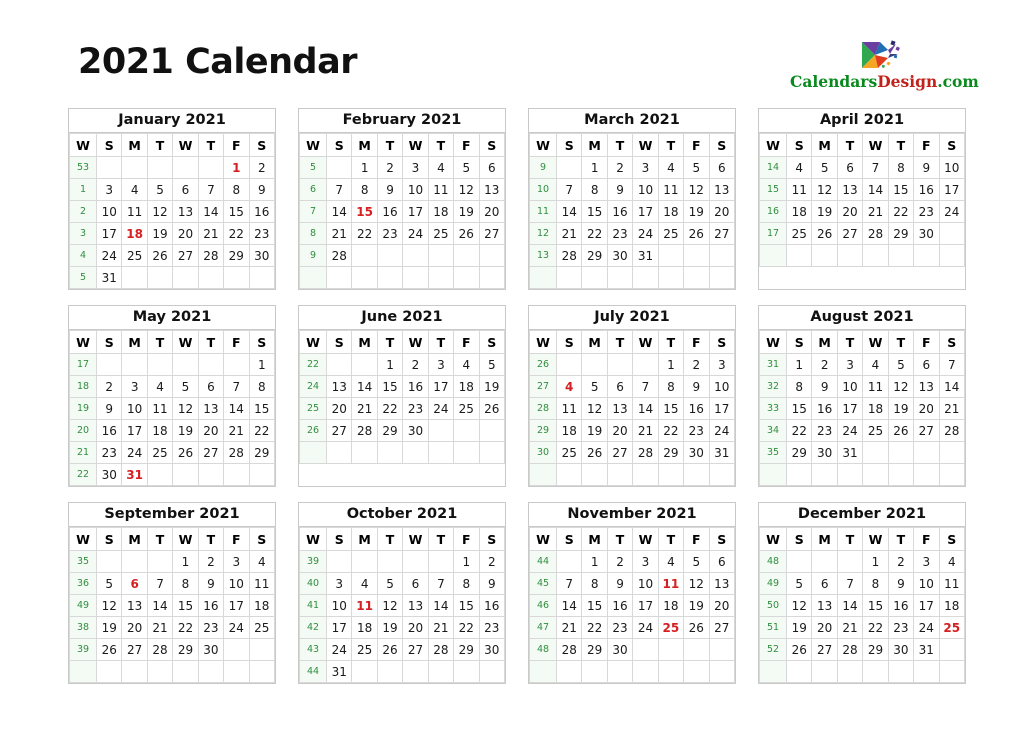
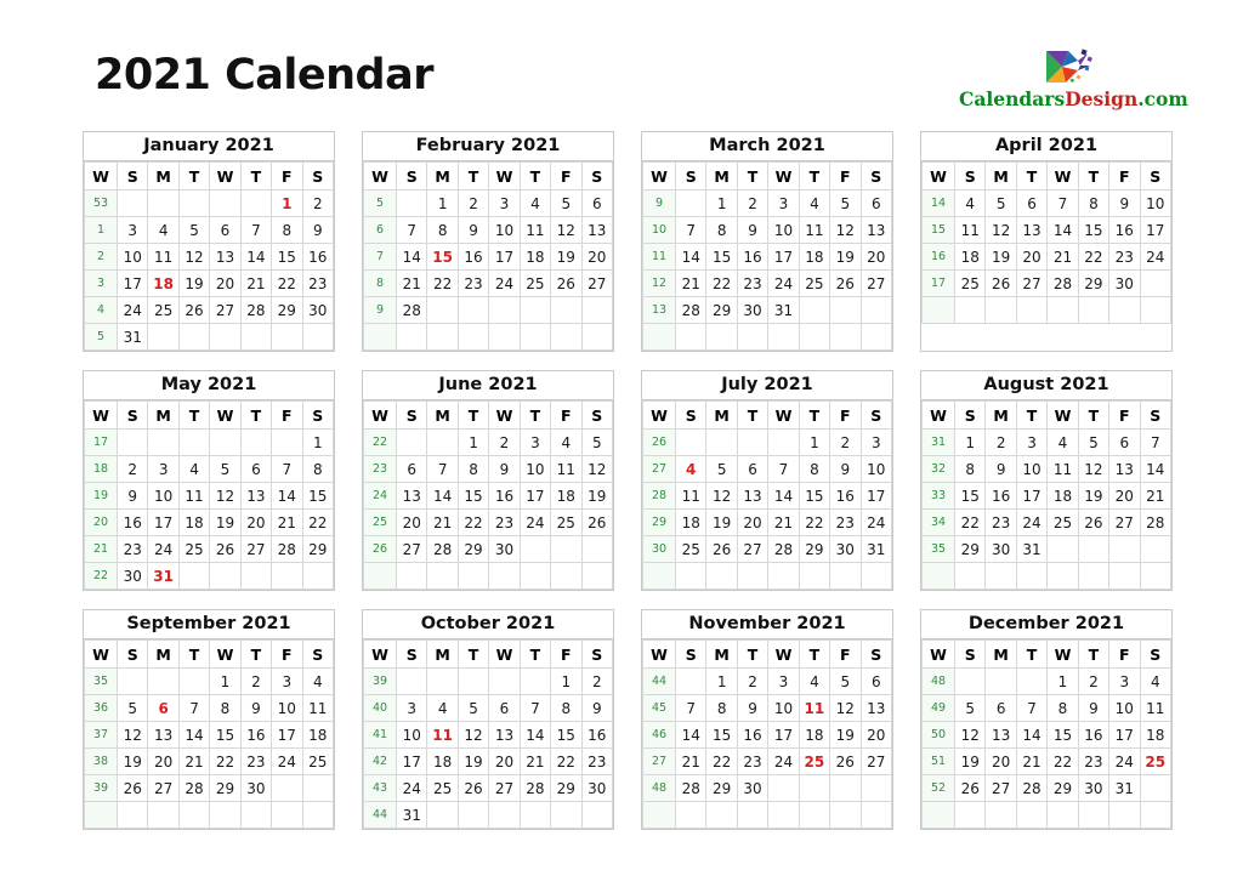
  2021 Calendar
  CalendarsDesign.com
  January 2021
  W	S	M	T	W	T	F	S
  53						1	2
  1	3	4	5	6	7	8	9
  2	10	11	12	13	14	15	16
  3	17	18	19	20	21	22	23
  4	24	25	26	27	28	29	30
  5	31
  February 2021
  W	S	M	T	W	T	F	S
  5		1	2	3	4	5	6
  6	7	8	9	10	11	12	13
  7	14	15	16	17	18	19	20
  8	21	22	23	24	25	26	27
  9	28
  March 2021
  W	S	M	T	W	T	F	S
  9		1	2	3	4	5	6
  10	7	8	9	10	11	12	13
  11	14	15	16	17	18	19	20
  12	21	22	23	24	25	26	27
  13	28	29	30	31
  April 2021
  W	S	M	T	W	T	F	S
  14	4	5	6	7	8	9	10
  15	11	12	13	14	15	16	17
  16	18	19	20	21	22	23	24
  17	25	26	27	28	29	30
  May 2021
  W	S	M	T	W	T	F	S
  17							1
  18	2	3	4	5	6	7	8
  19	9	10	11	12	13	14	15
  20	16	17	18	19	20	21	22
  21	23	24	25	26	27	28	29
  22	30	31
  June 2021
  W	S	M	T	W	T	F	S
  22			1	2	3	4	5
+ 23	6	7	8	9	10	11	12
  24	13	14	15	16	17	18	19
  25	20	21	22	23	24	25	26
  26	27	28	29	30
  July 2021
  W	S	M	T	W	T	F	S
  26					1	2	3
  27	4	5	6	7	8	9	10
  28	11	12	13	14	15	16	17
  29	18	19	20	21	22	23	24
  30	25	26	27	28	29	30	31
  August 2021
  W	S	M	T	W	T	F	S
  31	1	2	3	4	5	6	7
  32	8	9	10	11	12	13	14
  33	15	16	17	18	19	20	21
  34	22	23	24	25	26	27	28
  35	29	30	31
  September 2021
  W	S	M	T	W	T	F	S
  35				1	2	3	4
  36	5	6	7	8	9	10	11
- 49	12	13	14	15	16	17	18
+ 37	12	13	14	15	16	17	18
  38	19	20	21	22	23	24	25
  39	26	27	28	29	30
  October 2021
  W	S	M	T	W	T	F	S
  39						1	2
  40	3	4	5	6	7	8	9
  41	10	11	12	13	14	15	16
  42	17	18	19	20	21	22	23
  43	24	25	26	27	28	29	30
  44	31
  November 2021
  W	S	M	T	W	T	F	S
  44		1	2	3	4	5	6
  45	7	8	9	10	11	12	13
  46	14	15	16	17	18	19	20
- 47	21	22	23	24	25	26	27
+ 27	21	22	23	24	25	26	27
  48	28	29	30
  December 2021
  W	S	M	T	W	T	F	S
  48				1	2	3	4
  49	5	6	7	8	9	10	11
  50	12	13	14	15	16	17	18
  51	19	20	21	22	23	24	25
  52	26	27	28	29	30	31
